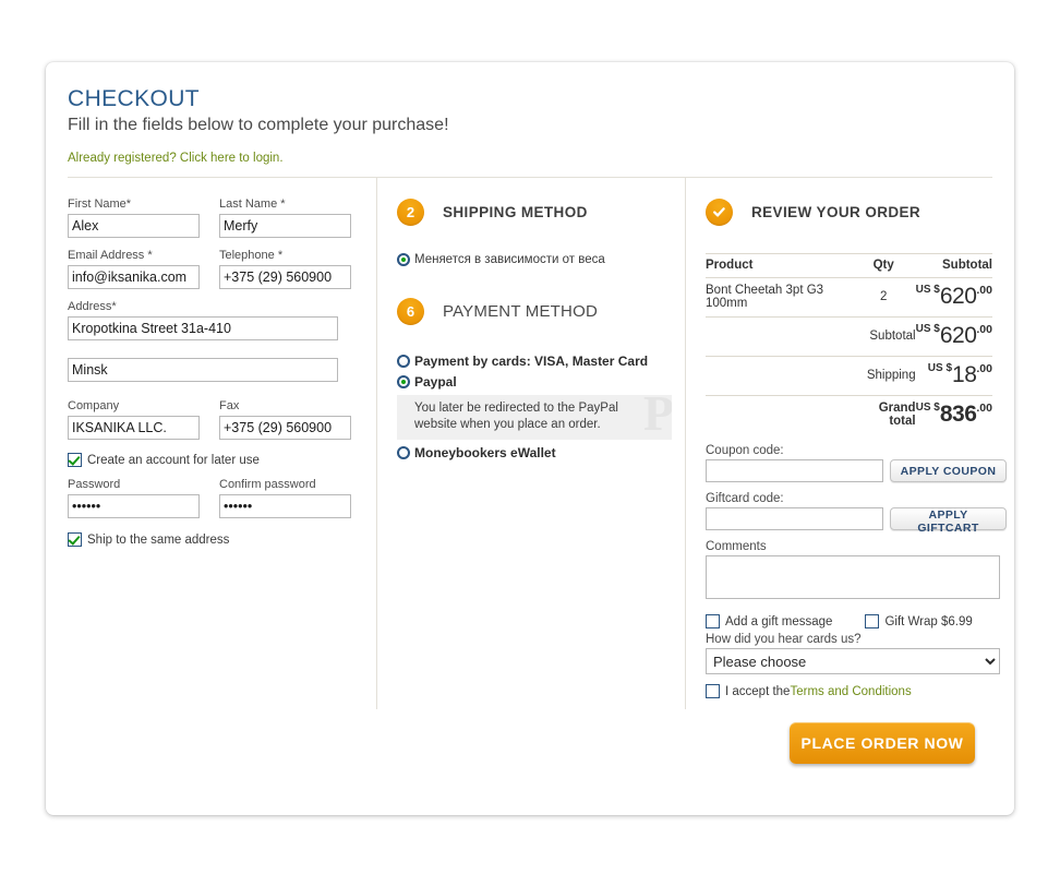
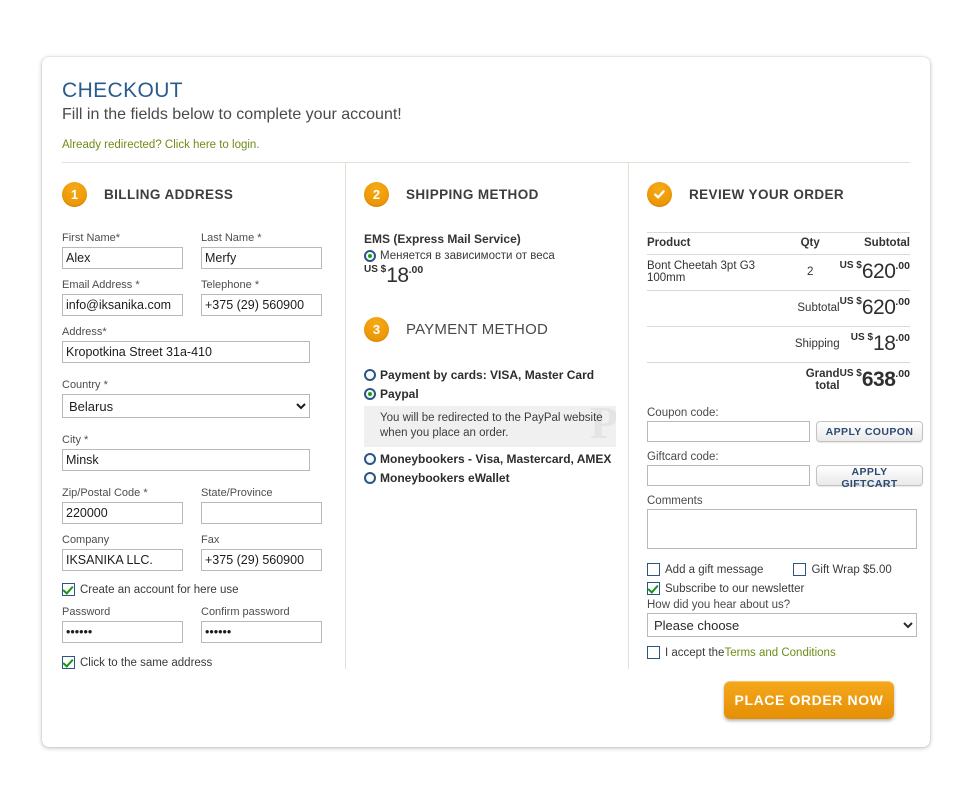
  CHECKOUT
- Fill in the fields below to complete your purchase!
+ Fill in the fields below to complete your account!
- Already registered? Click here to login.
+ Already redirected? Click here to login.
+ 1
+ BILLING ADDRESS
  First Name*
  Alex
  Last Name *
  Merfy
  Email Address *
  info@iksanika.com
  Telephone *
  +375 (29) 560900
  Address*
  Kropotkina Street 31a-410
+ Country *
+ Belarus
+ City *
  Minsk
+ Zip/Postal Code *
+ 220000
+ State/Province
  Company
  IKSANIKA LLC.
  Fax
  +375 (29) 560900
- Create an account for later use
+ Create an account for here use
  Password
  Confirm password
- Ship to the same address
+ Click to the same address
  2
  SHIPPING METHOD
+ EMS (Express Mail Service)
  Меняется в зависимости от веса
+ US $18.00
- 6
+ 3
  PAYMENT METHOD
  Payment by cards: VISA, Master Card
  Paypal
  P
- You later be redirected to the PayPal website when you place an order.
+ You will be redirected to the PayPal website when you place an order.
+ Moneybookers - Visa, Mastercard, AMEX
  Moneybookers eWallet
  REVIEW YOUR ORDER
  Product	Qty	Subtotal
  Bont Cheetah 3pt G3 100mm	2	US $620.00
  	Subtotal	US $620.00
  	Shipping	US $18.00
- 	Grand total	US $836.00
+ 	Grand total	US $638.00
  Coupon code:
  APPLY COUPON
  Giftcard code:
  APPLY GIFTCART
  Comments
  Add a gift message
- Gift Wrap $6.99
+ Gift Wrap $5.00
+ Subscribe to our newsletter
- How did you hear cards us?
+ How did you hear about us?
  Please choose
  I accept the
  Terms and Conditions
  PLACE ORDER NOW
